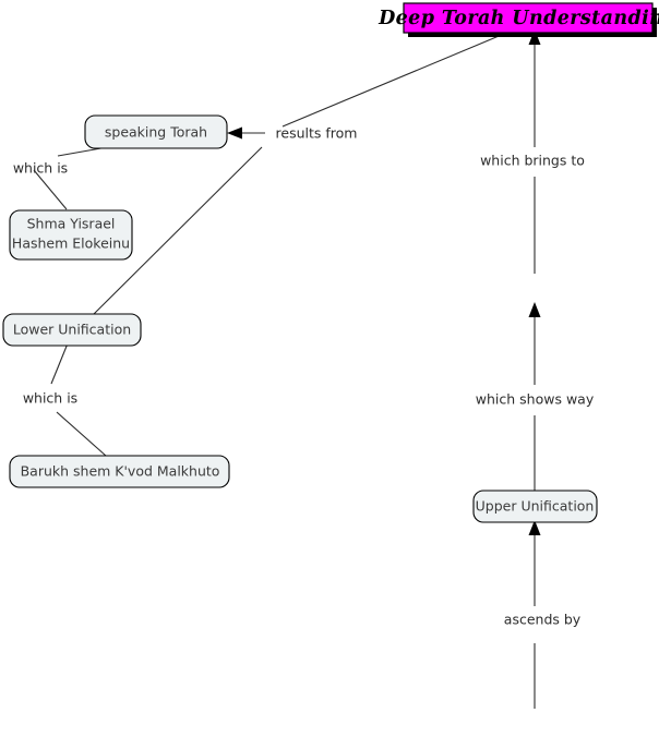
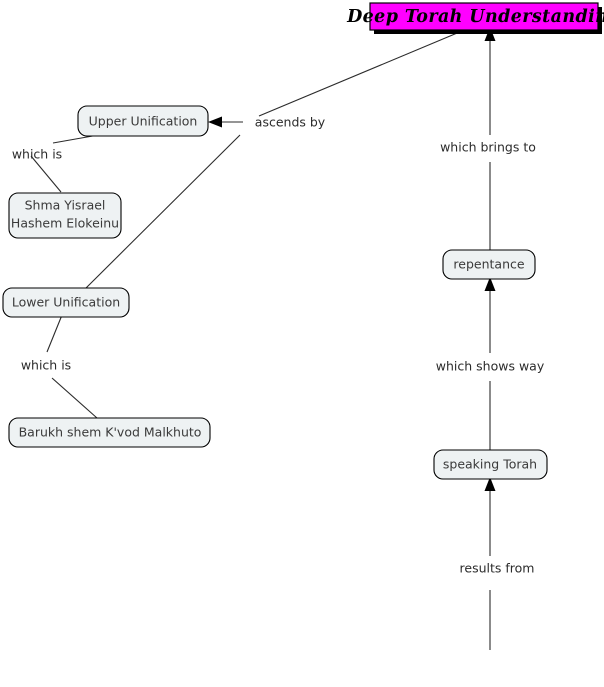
- ascends by
+ results from
  which shows way
  which brings to
- results from
+ ascends by
  which is
  which is
  Deep Torah Understandin
- speaking Torah
+ Upper Unification
  Shma Yisrael
  Hashem Elokeinu
  Lower Unification
  Barukh shem K'vod Malkhuto
+ repentance
- Upper Unification
+ speaking Torah
